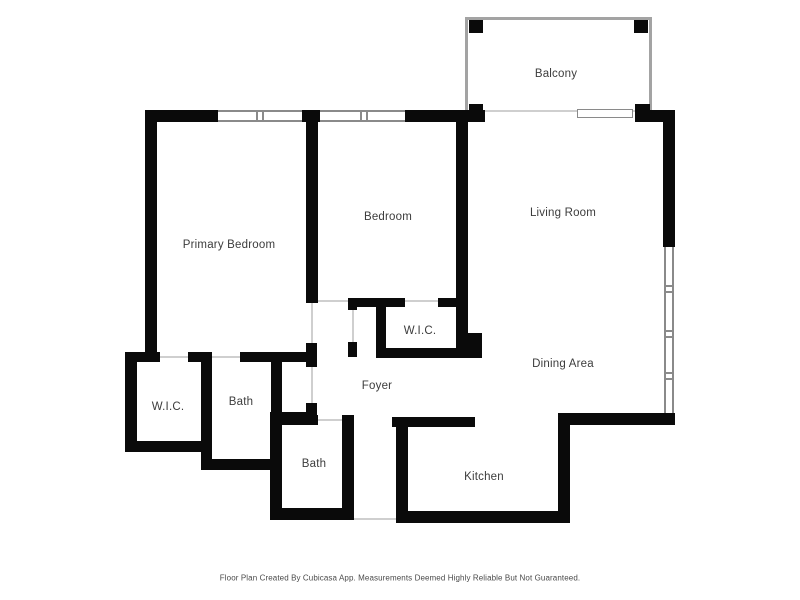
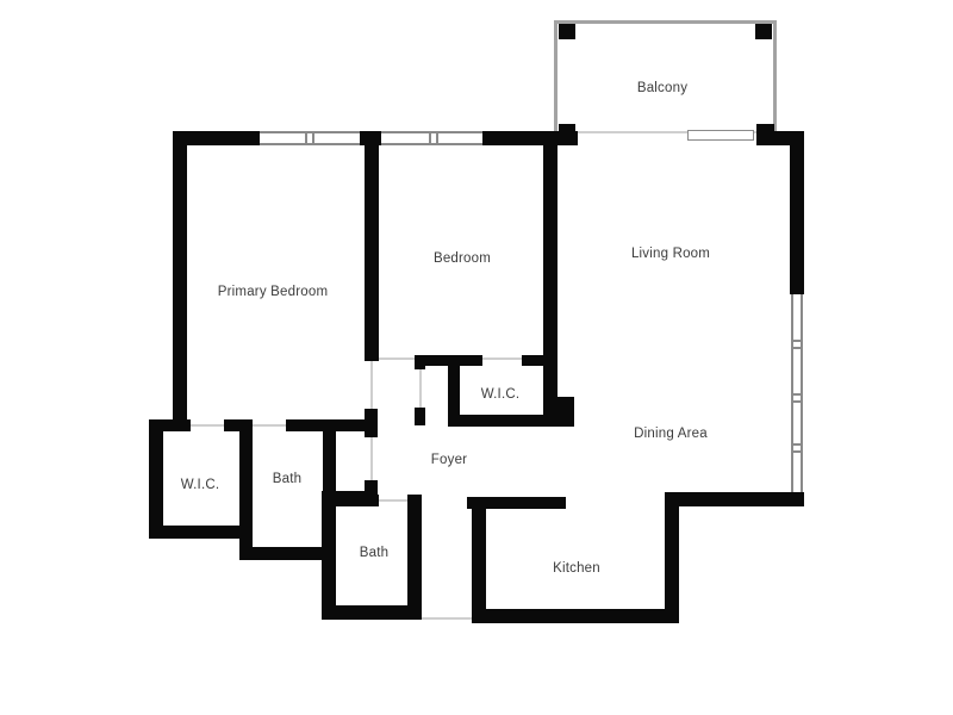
  Balcony
  Primary Bedroom
  Bedroom
  Living Room
  W.I.C.
  Dining Area
  Foyer
  W.I.C.
  Bath
  Bath
  Kitchen
- Floor Plan Created By Cubicasa App. Measurements Deemed Highly Reliable But Not Guaranteed.
